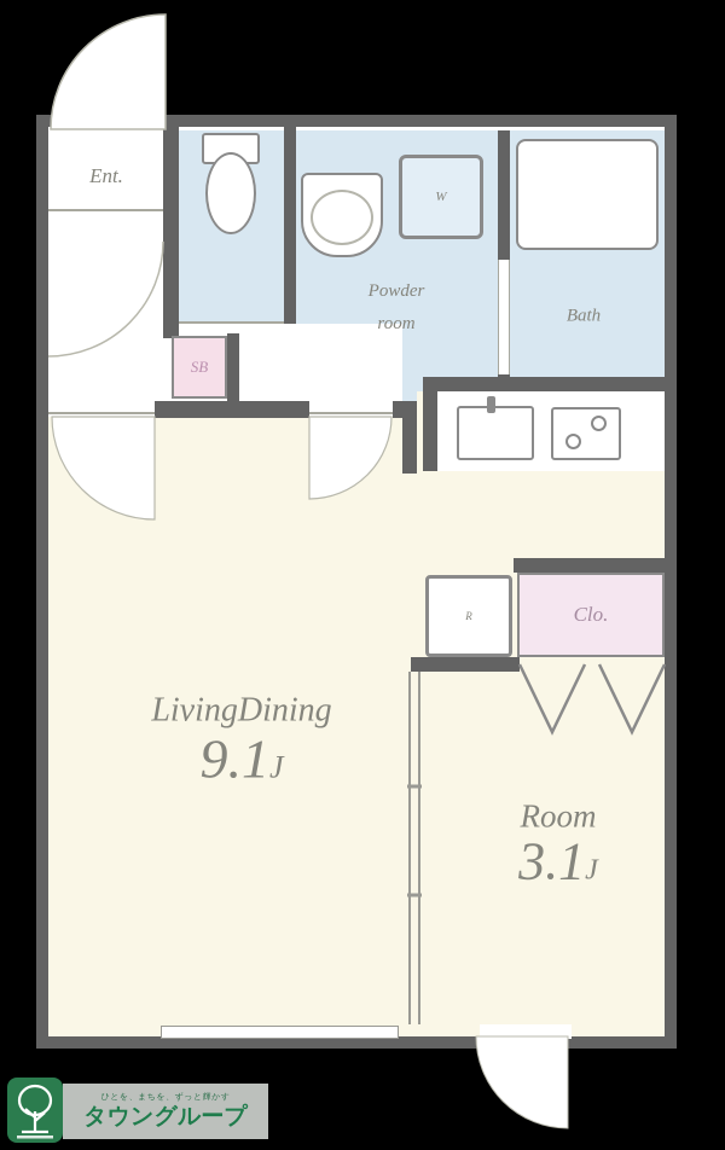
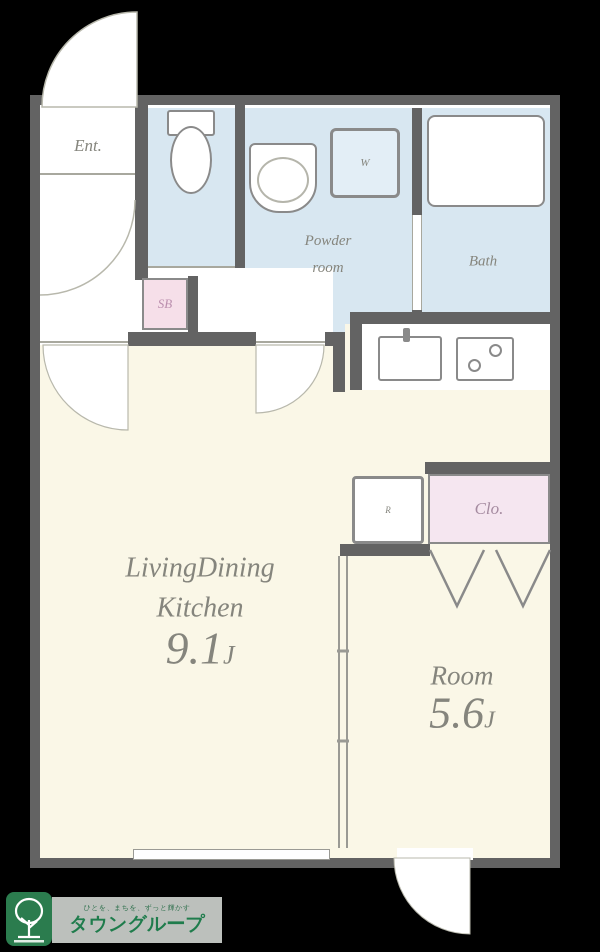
  Ent.
  W
  SB
  Powder
  room
  Bath
  R
  Clo.
  LivingDining
+ Kitchen
  9.1J
  Room
- 3.1J
+ 5.6J
  タウングループ
